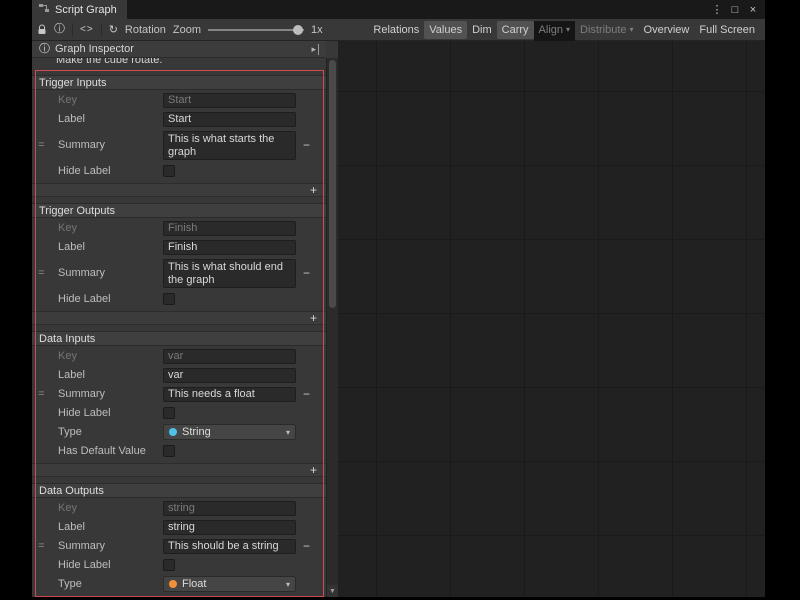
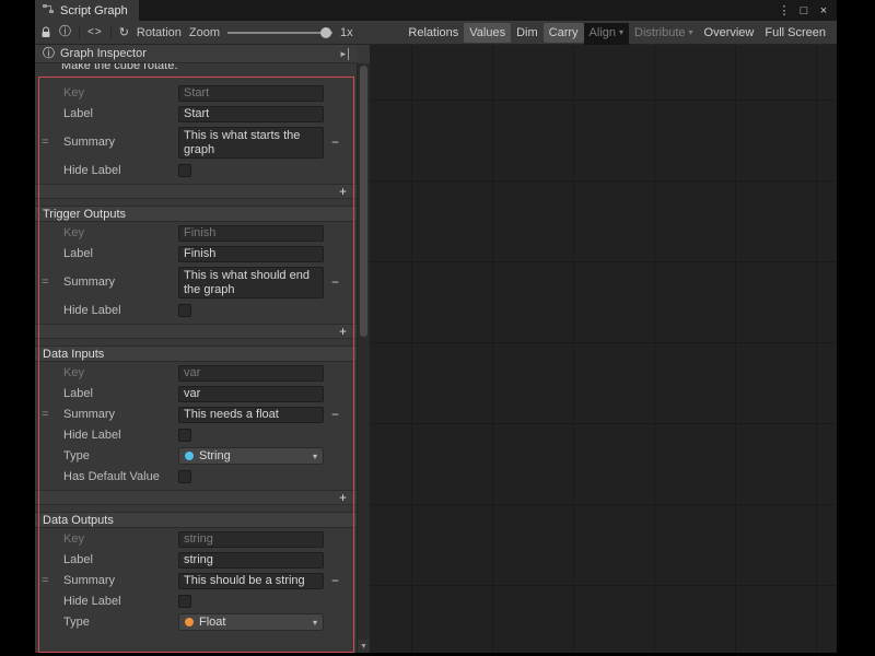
  Script Graph
  ⋮
  □
  ×
  ⓘ
  <>
  ↻
  Rotation
  Zoom
  1x
  Relations
  Values
  Dim
  Carry
  Align
  ▾
  Distribute
  ▾
  Overview
  Full Screen
  ⓘ
  Graph Inspector
  ▸
  Make the cube rotate.
- Trigger Inputs
  Key
  Start
  Label
  Start
  =
  Summary
  −
  Hide Label
  +
  Trigger Outputs
  Key
  Finish
  Label
  Finish
  =
  Summary
  −
  Hide Label
  +
  Data Inputs
  Key
  var
  Label
  var
  =
  Summary
  This needs a float
  −
  Hide Label
  Type
  String
  ▾
  Has Default Value
  +
  Data Outputs
  Key
  string
  Label
  string
  =
  Summary
  This should be a string
  −
  Hide Label
  Type
  Float
  ▾
